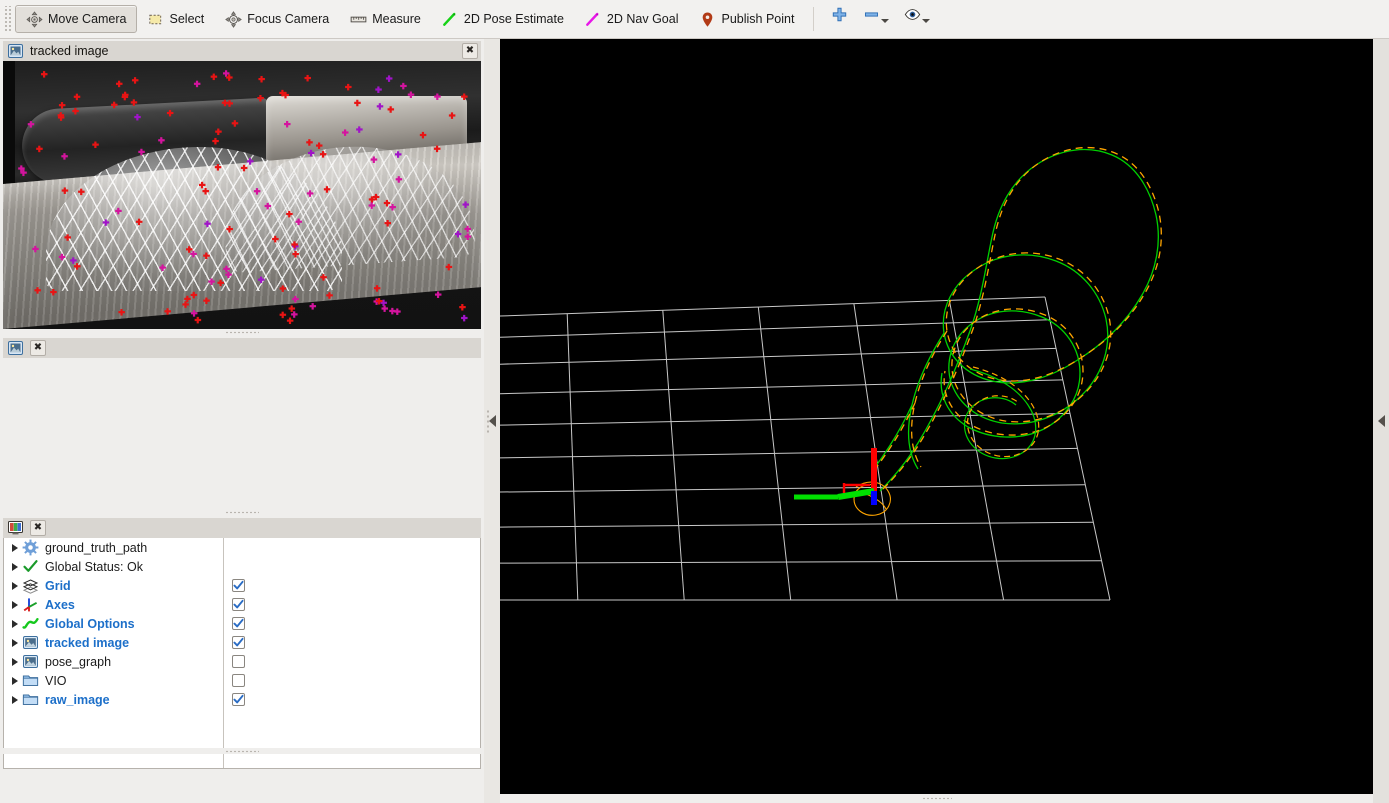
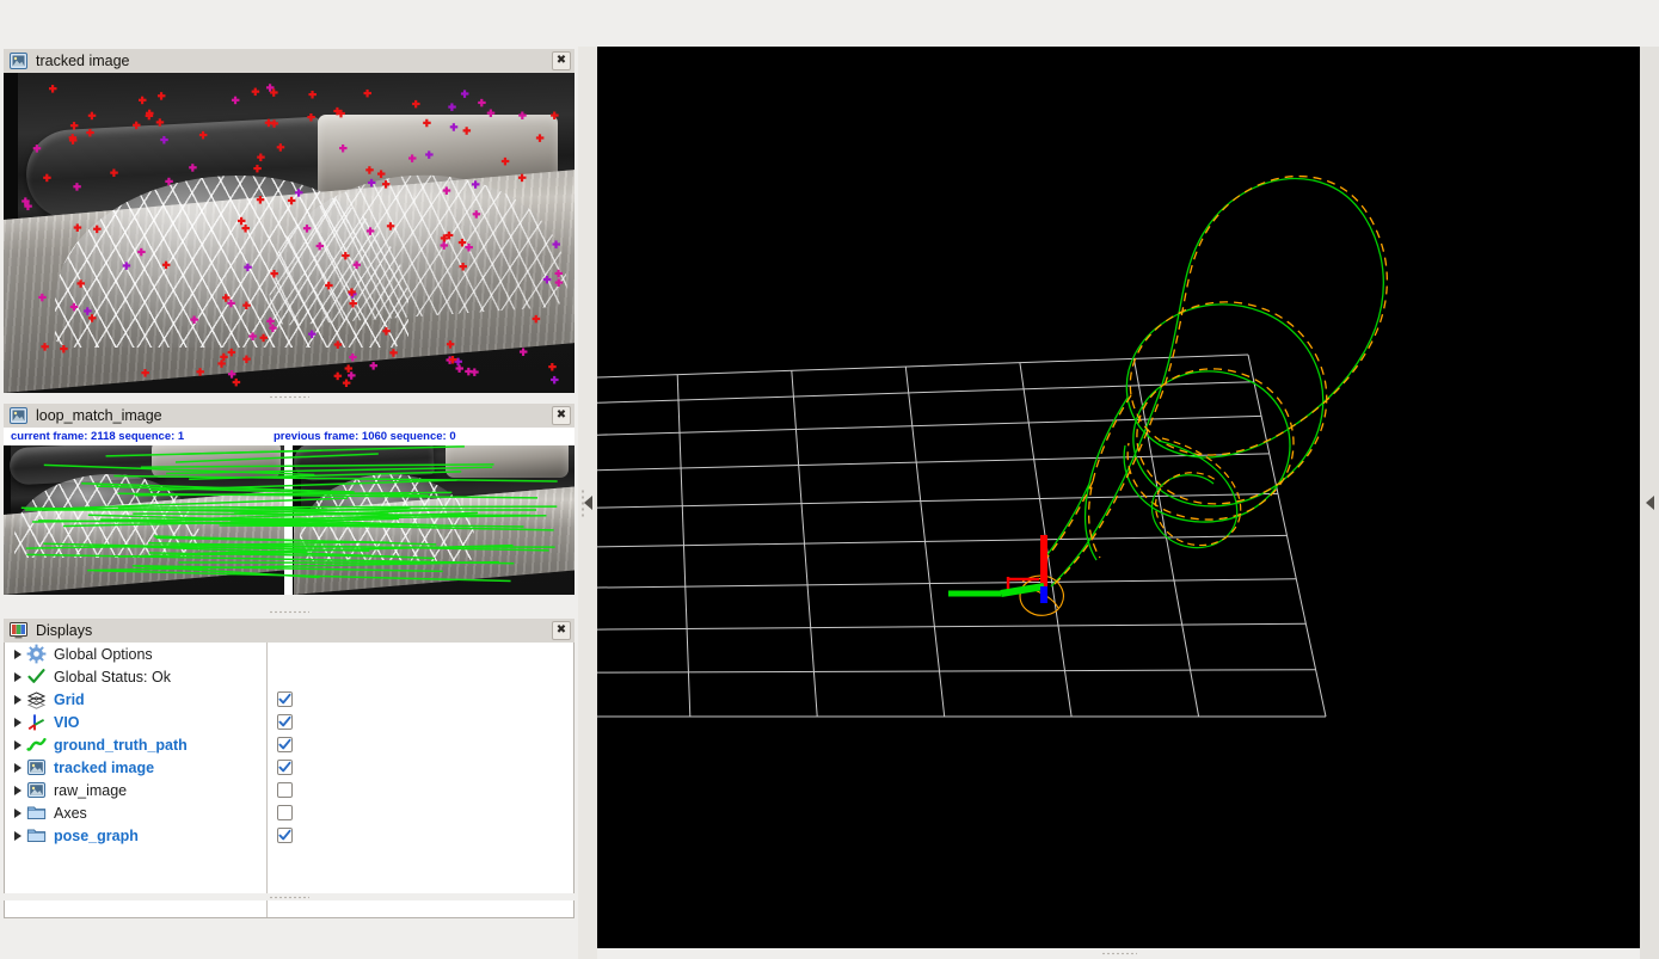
- Move Camera
- Select
- Focus Camera
- Measure
- 2D Pose Estimate
- 2D Nav Goal
- Publish Point
  tracked image
  ✖
+ loop_match_image
  ✖
+ current frame: 2118 sequence: 1
+ previous frame: 1060 sequence: 0
+ Displays
  ✖
- ground_truth_path
+ Global Options
  Global Status: Ok
  Grid
- Axes
+ VIO
- Global Options
+ ground_truth_path
  tracked image
- pose_graph
+ raw_image
- VIO
+ Axes
- raw_image
+ pose_graph
